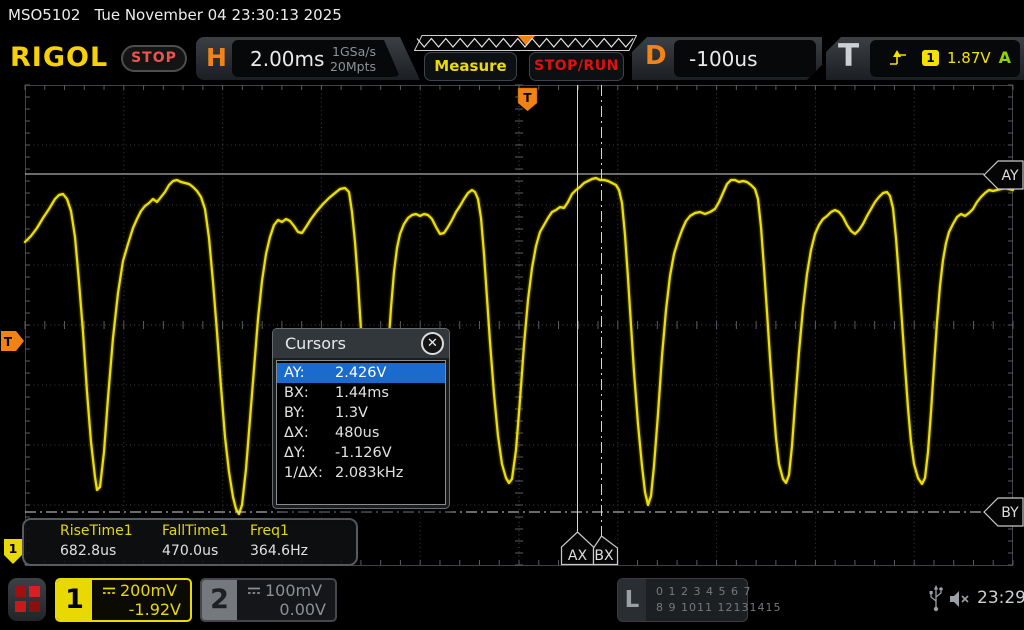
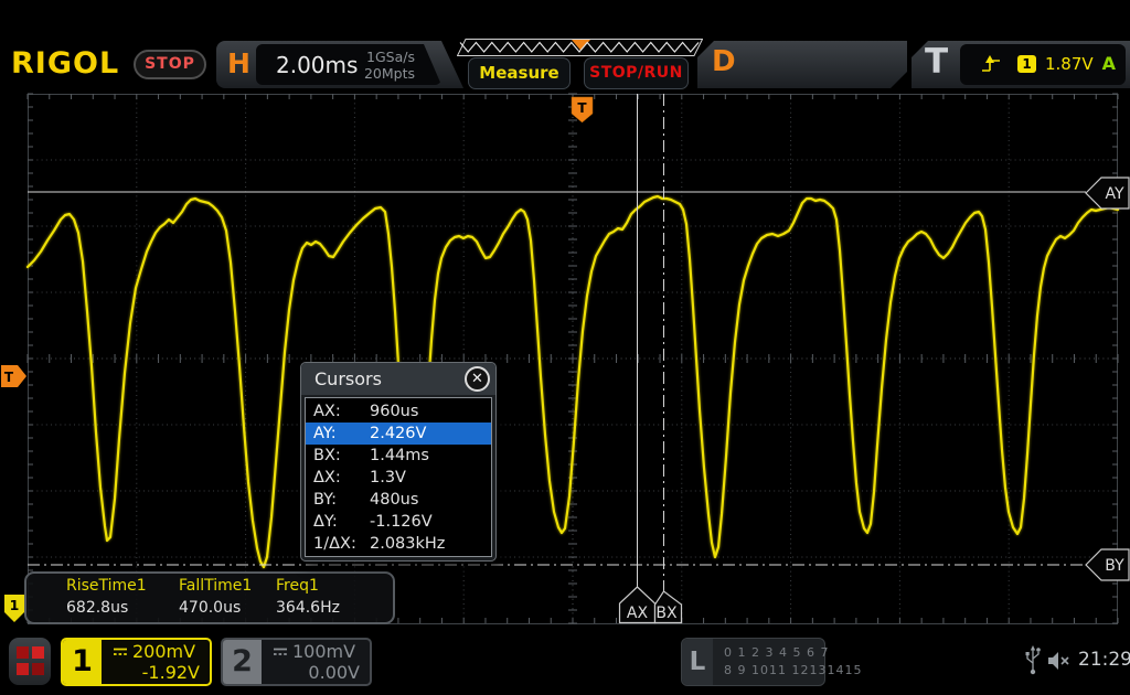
- MSO5102 Tue November 04 23:30:13 2025
  RIGOL
  STOP
  H
  2.00ms
  1GSa/s
  20Mpts
  Measure
  STOP/RUN
  D
- -100us
  T
  1
  1.87V
  A
  T
  T
  1
  AY
  BY
  AX
  BX
  RiseTime1
  682.8us
  FallTime1
  470.0us
  Freq1
  364.6Hz
  Cursors
  ✕
+ AX:
+ 960us
  AY:
  2.426V
  BX:
  1.44ms
- BY:
+ ΔX:
  1.3V
- ΔX:
+ BY:
  480us
  ΔY:
  -1.126V
  1/ΔX:
  2.083kHz
  1
  200mV
  -1.92V
  2
  100mV
  0.00V
  L
  0 1 2 3 4 5 6 7
  8 9 1011 12131415
- 23:29
+ 21:29
